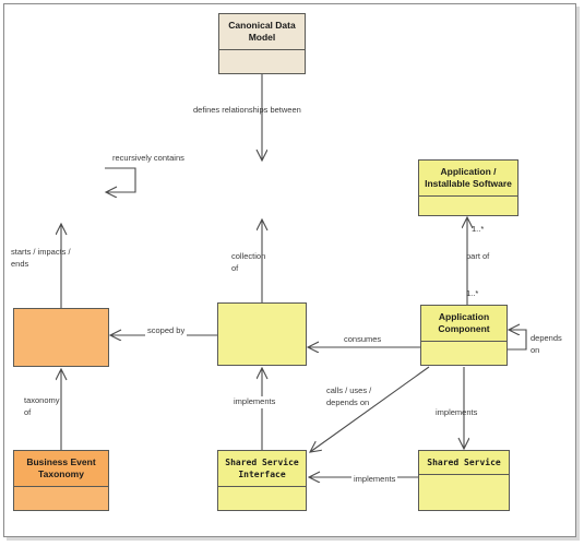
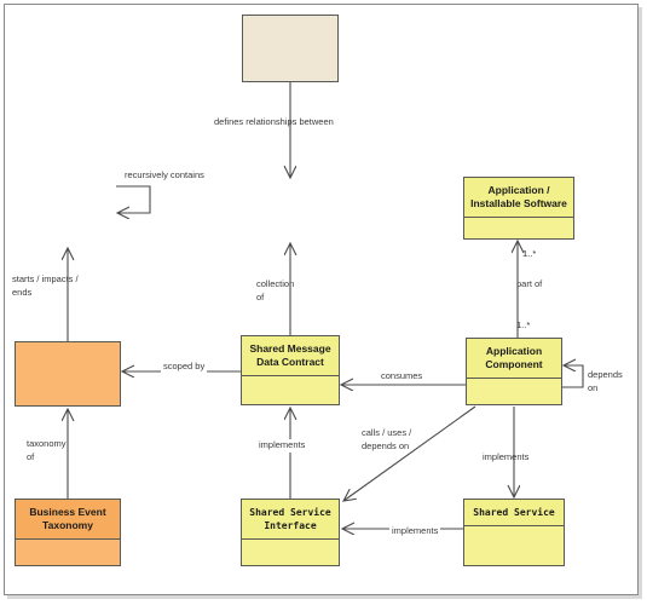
- Canonical Data Model
  Application / Installable Software
+ Shared Message Data Contract
  Application Component
  Business Event Taxonomy
  Shared Service Interface
  Shared Service
  defines relationships between
  recursively contains
  starts / impacts /
  ends
  collection
  of
  part of
  1..*
  1..*
  scoped by
  consumes
  depends
  on
  taxonomy
  of
  implements
  calls / uses /
  depends on
  implements
  implements
